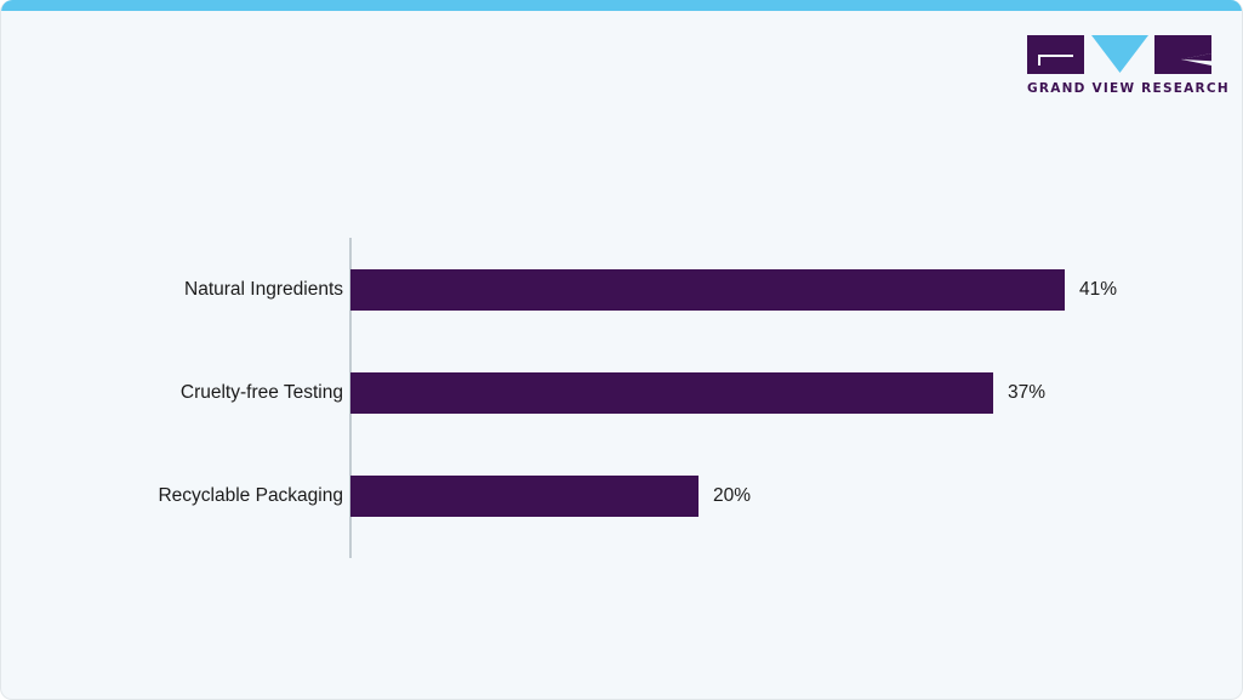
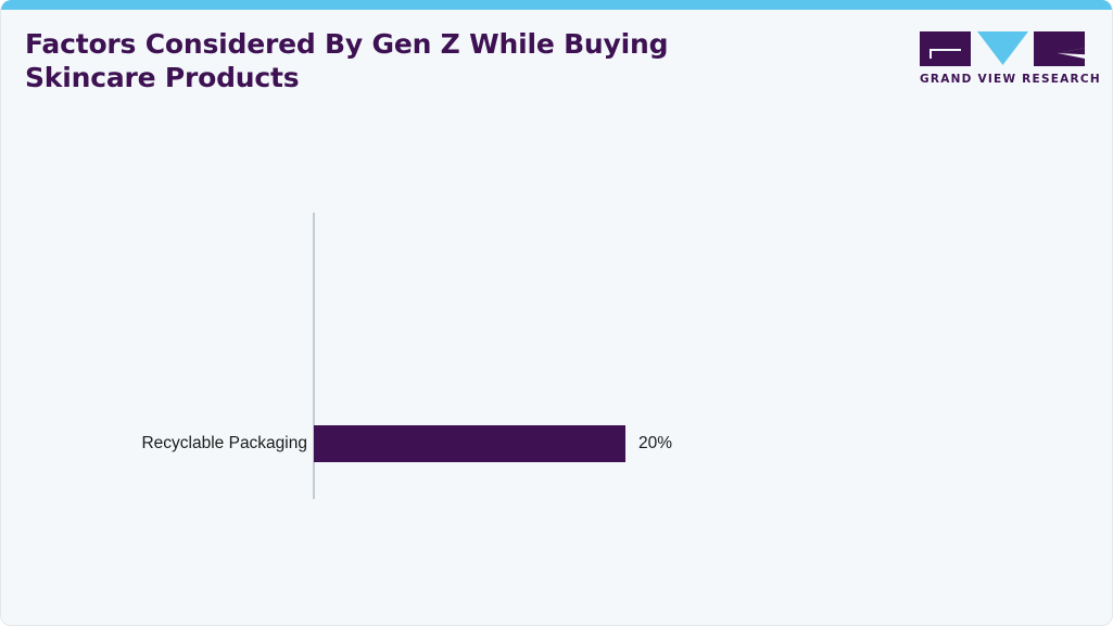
+ Factors Considered By Gen Z While Buying
+ Skincare Products
  GRAND VIEW RESEAR
- Natural Ingredients
- 41%
- Cruelty-free Testing
- 37%
  Recyclable Packaging
  20%
